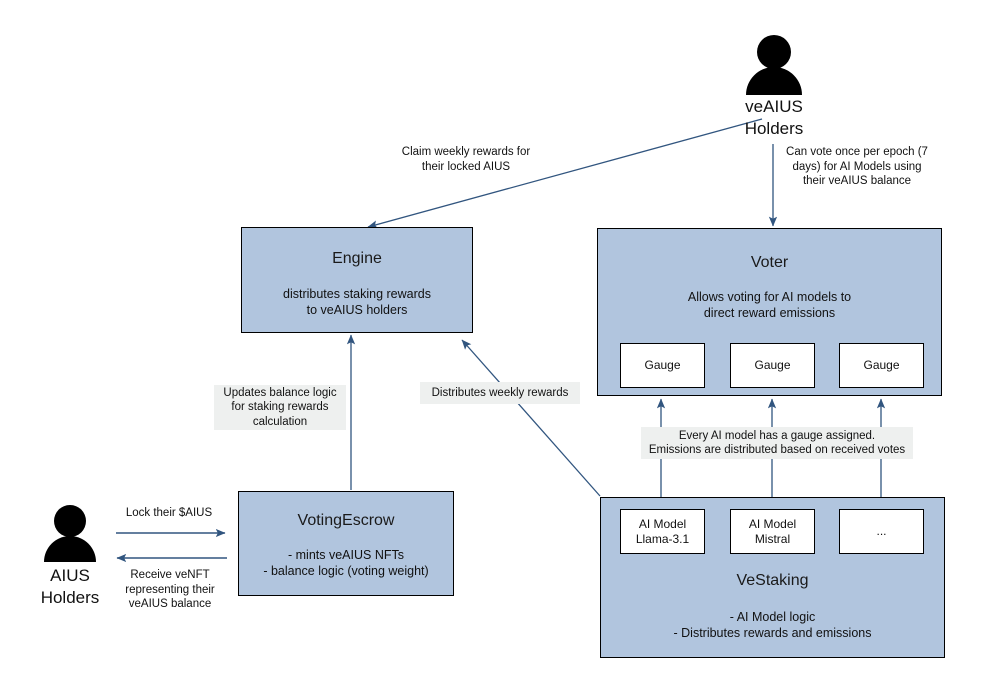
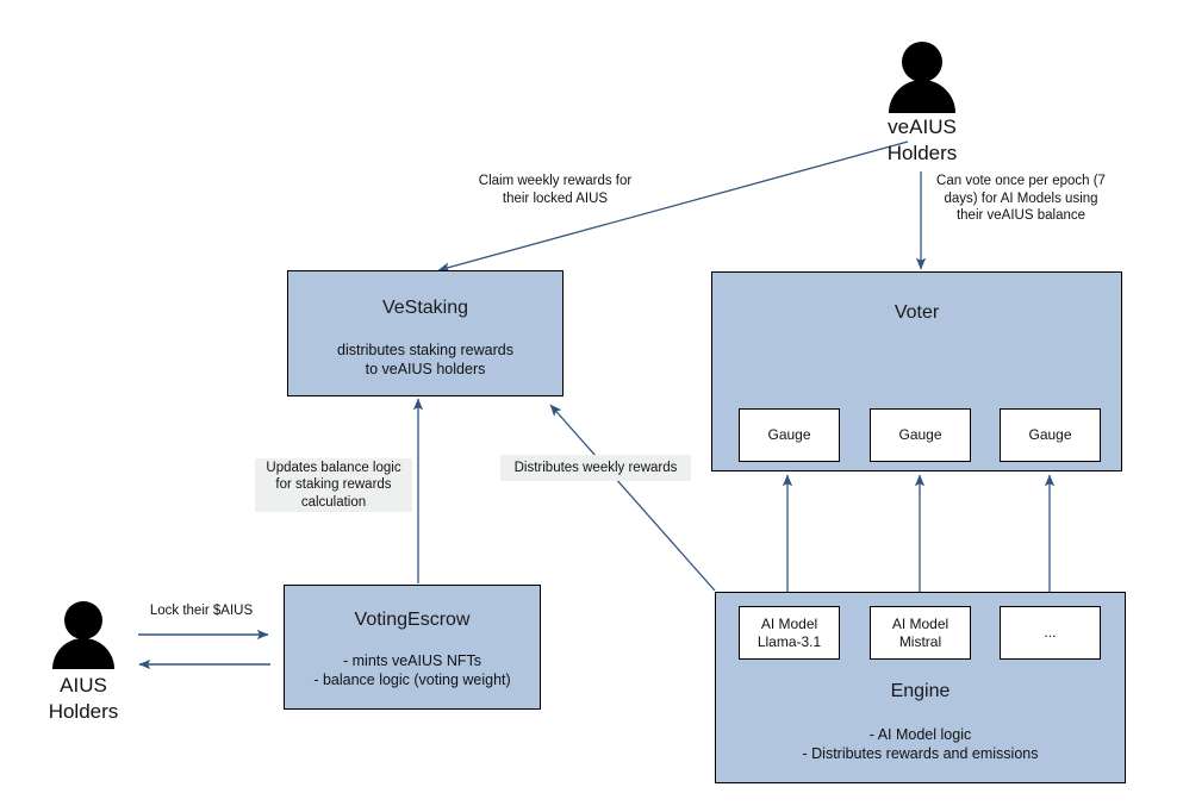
  veAIUS
  Holders
  AIUS
  Holders
  Claim weekly rewards for
  their locked AIUS
  Can vote once per epoch (7
  days) for AI Models using
  their veAIUS balance
  Lock their $AIUS
- Receive veNFT
- representing their
- veAIUS balance
  Updates balance logic
  for staking rewards
  calculation
  Distributes weekly rewards
- Every AI model has a gauge assigned.
- Emissions are distributed based on received votes
- Engine
+ VeStaking
  distributes staking rewards
  to veAIUS holders
  Voter
- Allows voting for AI models to
- direct reward emissions
  Gauge
  Gauge
  Gauge
  VotingEscrow
  - mints veAIUS NFTs
  - balance logic (voting weight)
- VeStaking
+ Engine
  - AI Model logic
  - Distributes rewards and emissions
  AI Model
  Llama-3.1
  AI Model
  Mistral
  ...
